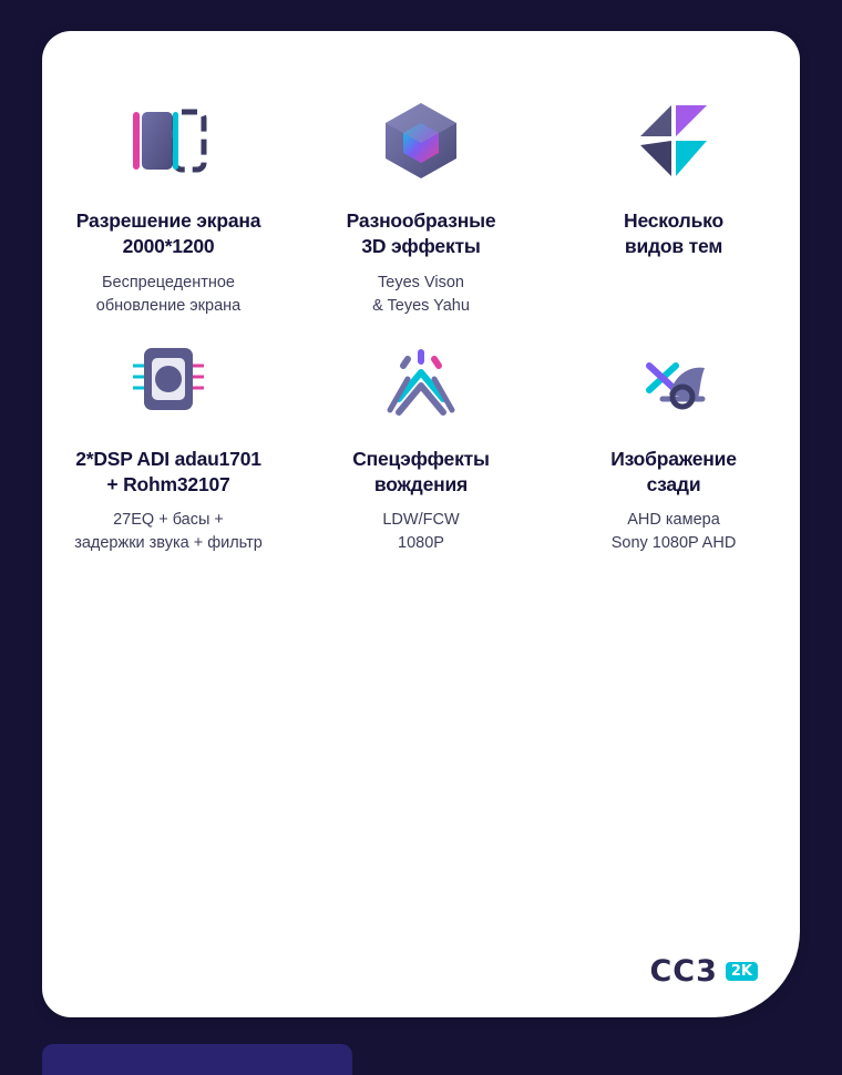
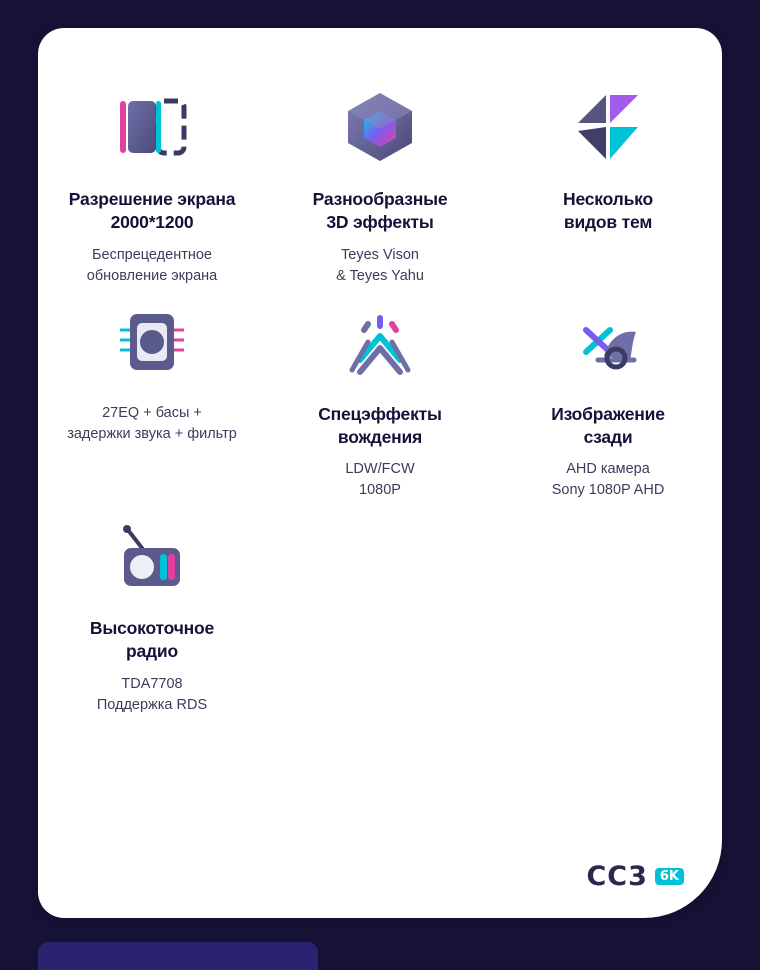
  Разрешение экрана
  2000*1200
  Беспрецедентное
  обновление экрана
  Разнообразные
  3D эффекты
  Teyes Vison
  & Teyes Yahu
  Несколько
  видов тем
- 2*DSP ADI adau1701
- + Rohm32107
  27EQ + басы +
  задержки звука + фильтр
  Спецэффекты
  вождения
  LDW/FCW
  1080P
  Изображение
  сзади
  AHD камера
  Sony 1080P AHD
+ Высокоточное
+ радио
+ TDA7708
+ Поддержка RDS
  CC3
- 2K
+ 6K
